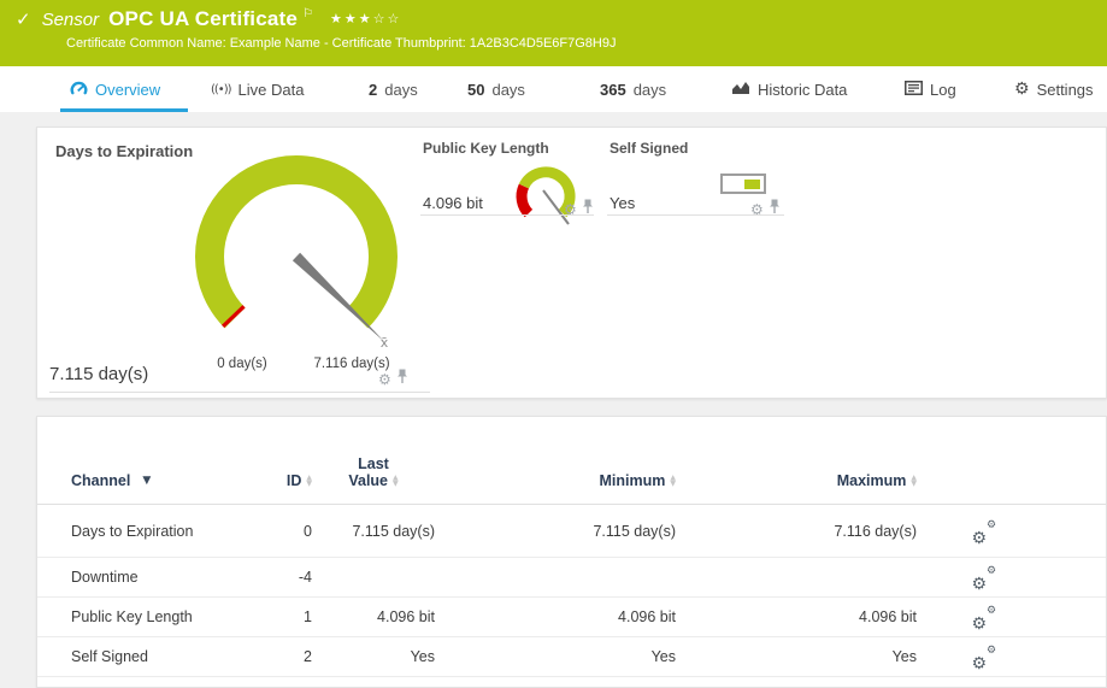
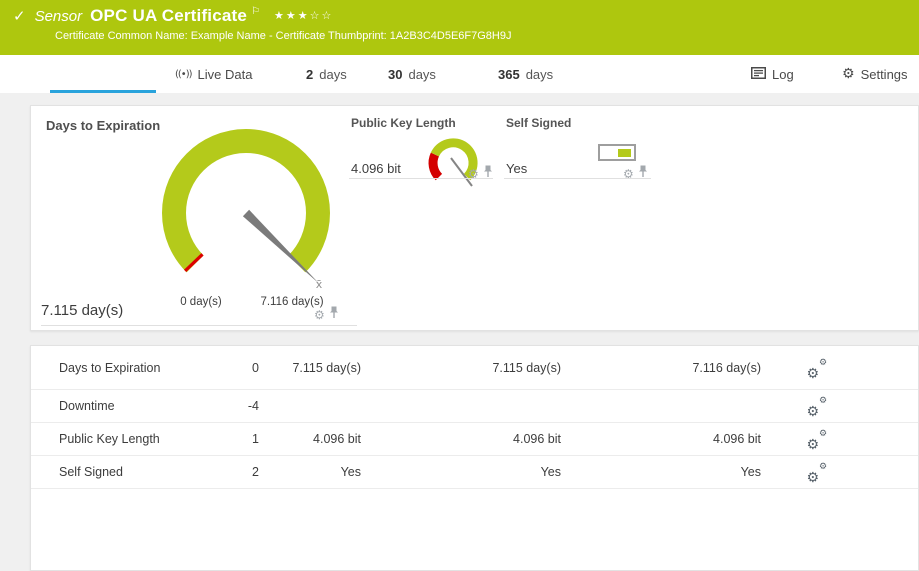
  ✓
  Sensor
  OPC UA Certificate
  ⚐
  ★★★☆☆
  Certificate Common Name: Example Name - Certificate Thumbprint: 1A2B3C4D5E6F7G8H9J
- Overview
  ((•))
  Live Data
  2
  days
- 50
+ 30
  days
  365
  days
- Historic Data
  Log
  ⚙
  Settings
  Days to Expiration
  x̄
  0 day(s)
  7.116 day(s)
  7.115 day(s)
  ⚙
  Public Key Length
  4.096 bit
  ⚙
  Self Signed
  Yes
  ⚙
- Channel
- ▼
- ID
- Last
- Value
- Minimum
- Maximum
  Days to Expiration
  0
  7.115 day(s)
  7.115 day(s)
  7.116 day(s)
  ⚙
  ⚙
  Downtime
  -4
  ⚙
  ⚙
  Public Key Length
  1
  4.096 bit
  4.096 bit
  4.096 bit
  ⚙
  ⚙
  Self Signed
  2
  Yes
  Yes
  Yes
  ⚙
  ⚙
